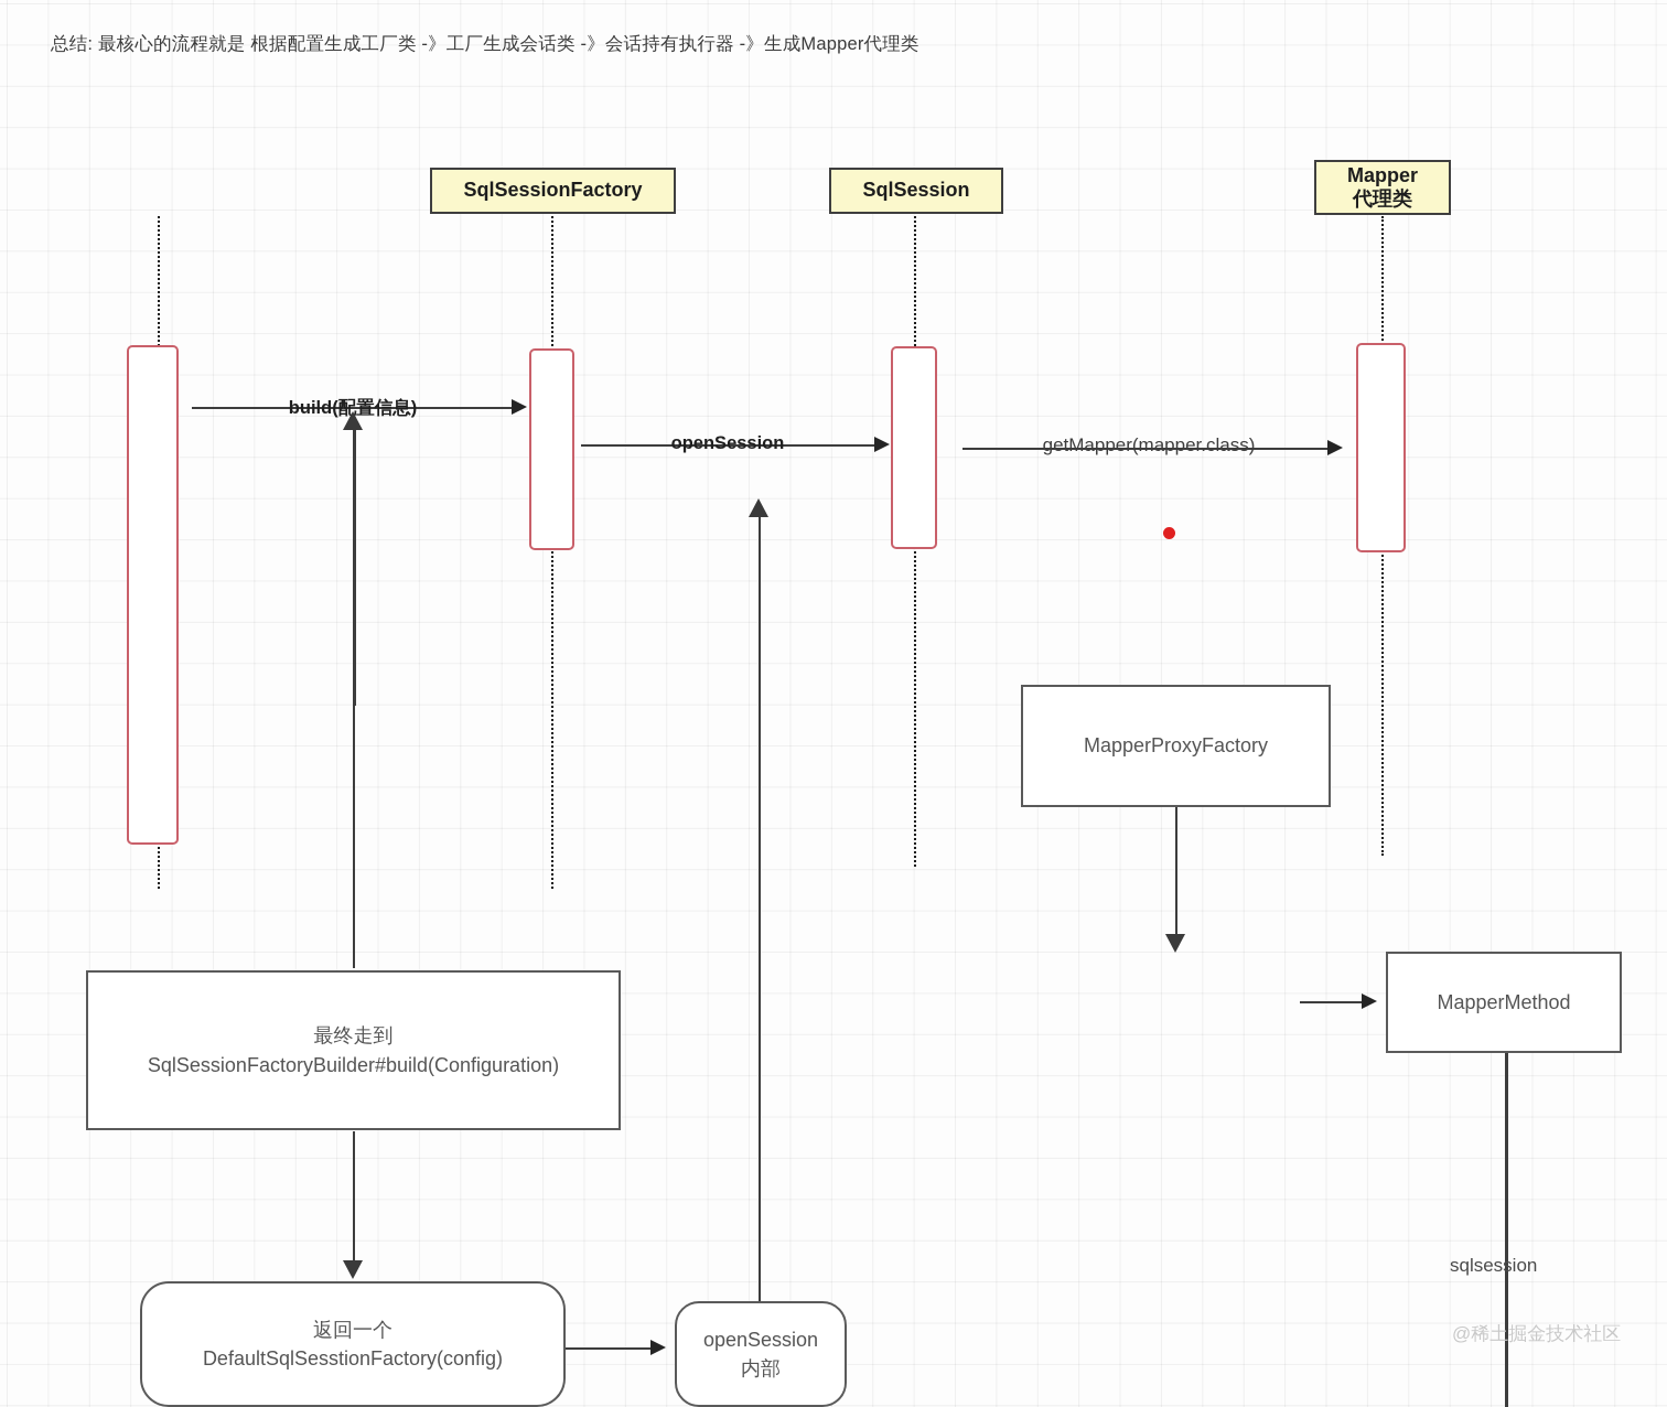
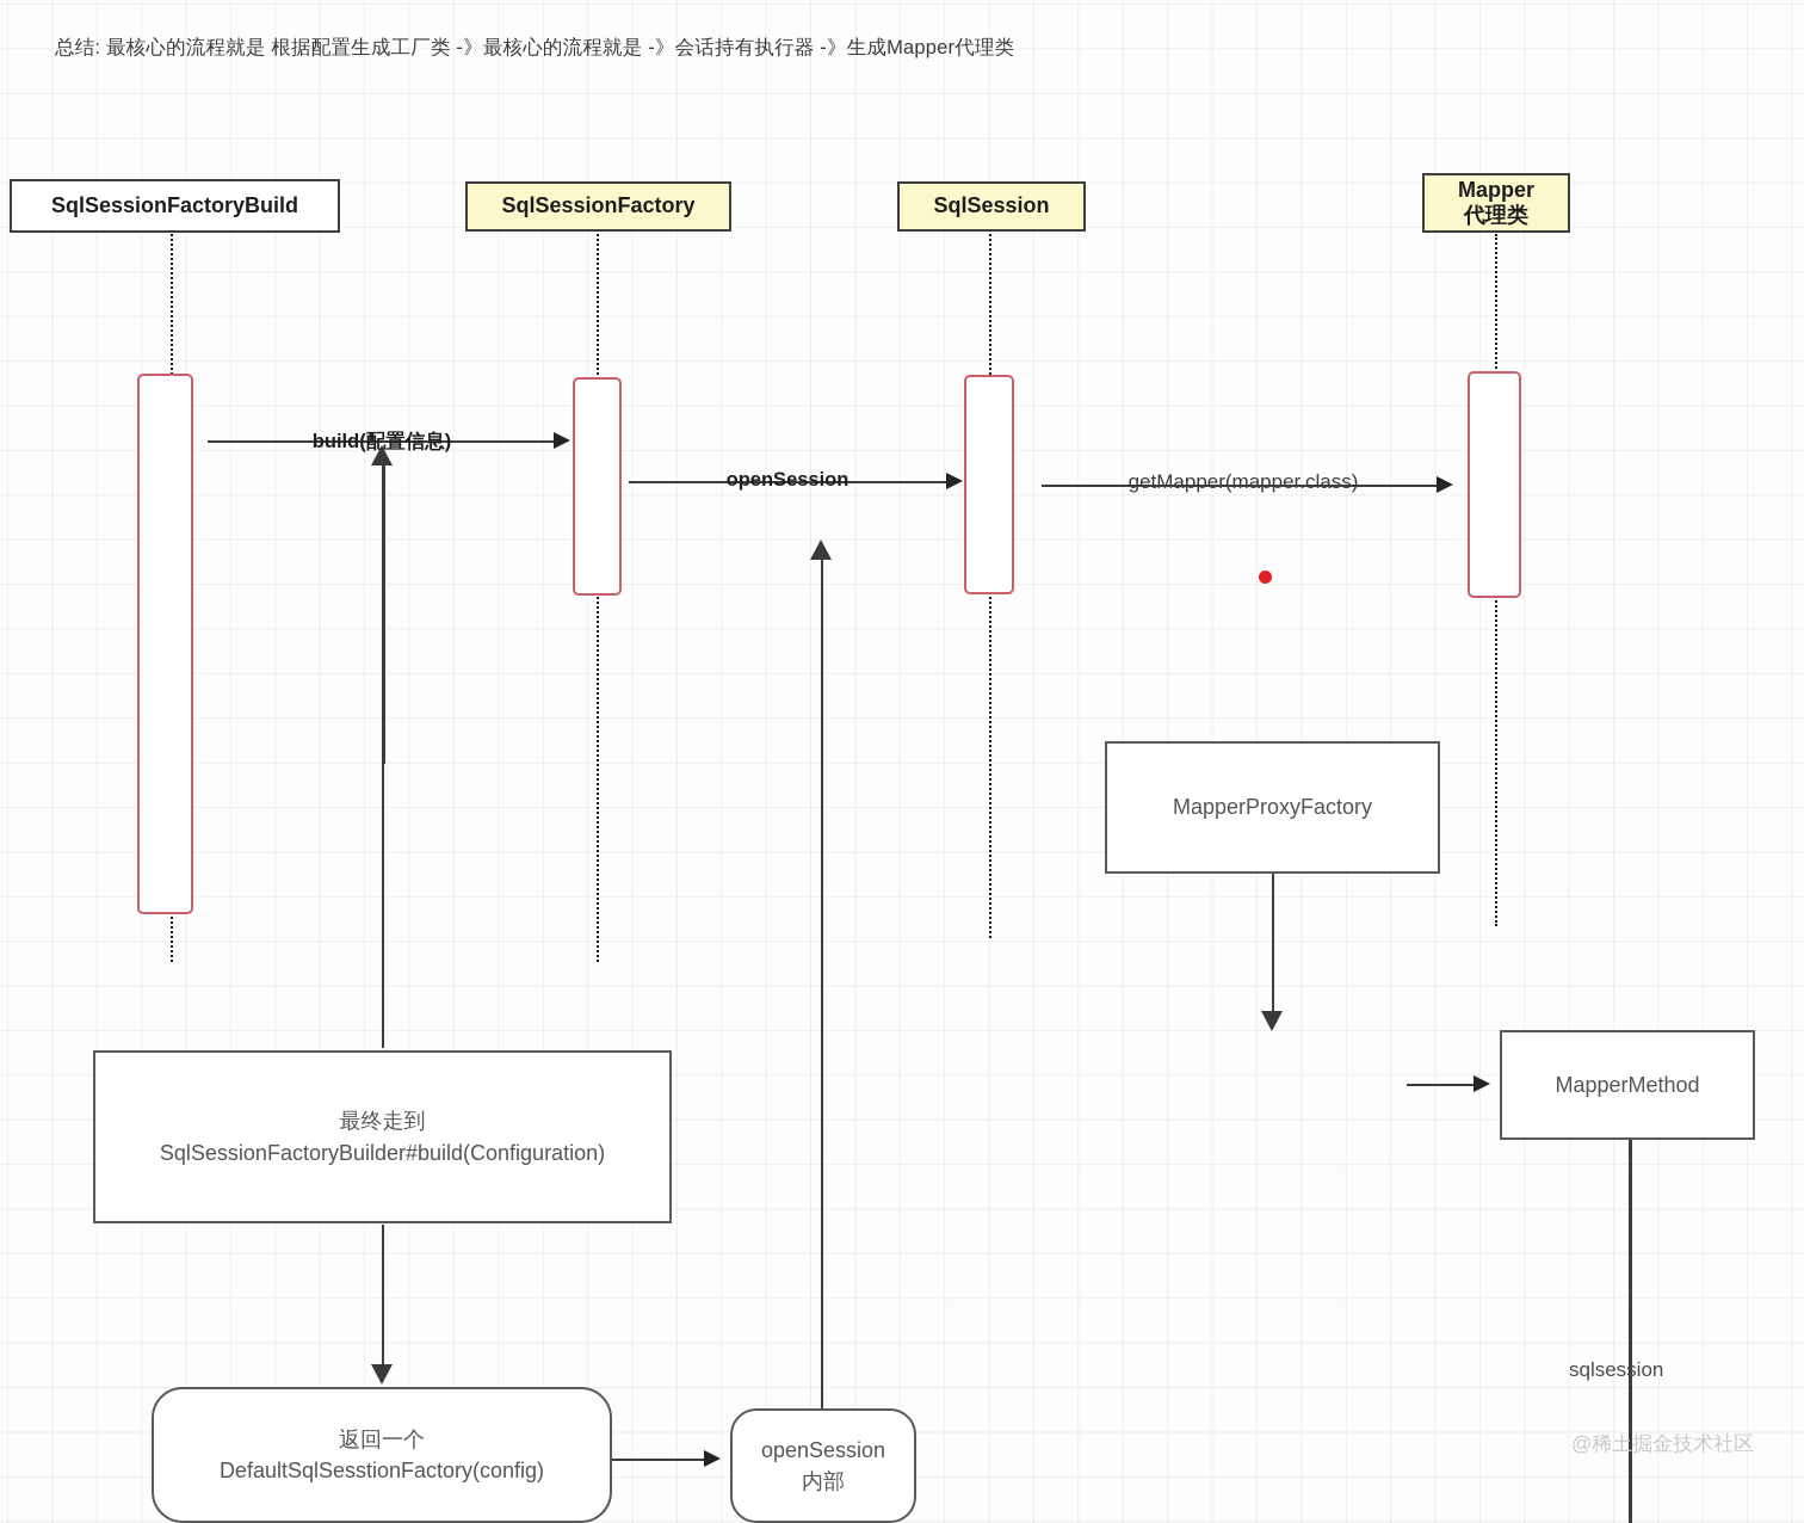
- 总结: 最核心的流程就是 根据配置生成工厂类 -》工厂生成会话类 -》会话持有执行器 -》生成Mapper代理类
+ 总结: 最核心的流程就是 根据配置生成工厂类 -》最核心的流程就是 -》会话持有执行器 -》生成Mapper代理类
+ SqlSessionFactoryBuild
  SqlSessionFactory
  SqlSession
  Mapper
  代理类
  build(配置信息)
  openSession
  getMapper(mapper.class)
  最终走到
  SqlSessionFactoryBuilder#build(Configuration)
  返回一个
  DefaultSqlSesstionFactory(config)
  openSession
  内部
  MapperProxyFactory
  MapperMethod
  sqlsession
  @稀土掘金技术社区
